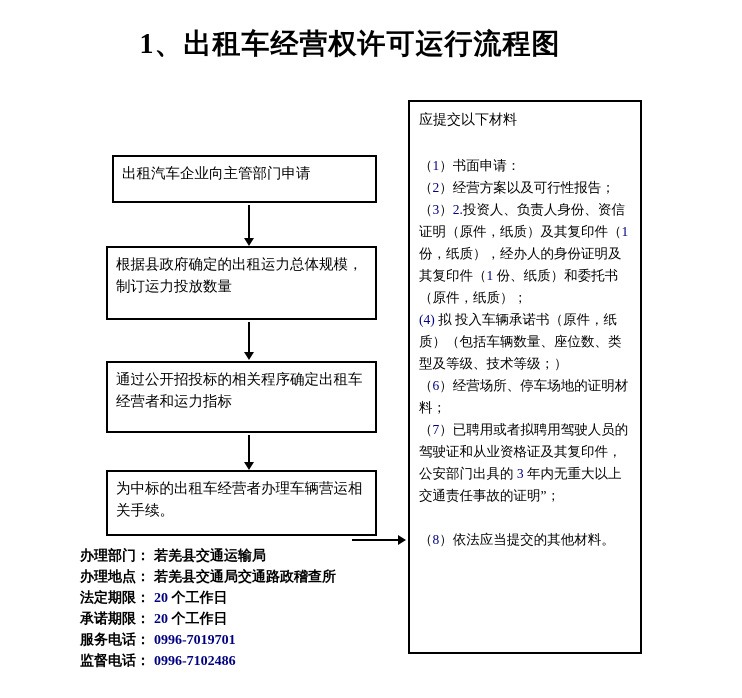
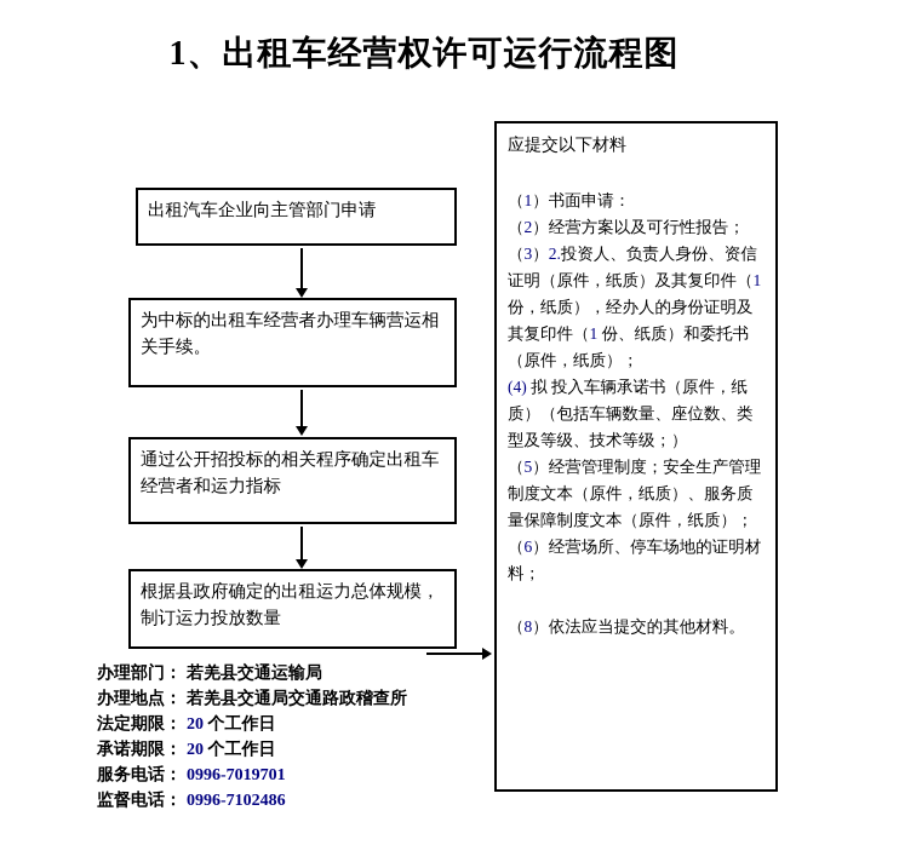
  1、出租车经营权许可运行流程图
  出租汽车企业向主管部门申请
- 根据县政府确定的出租运力总体规模，制订运力投放数量
+ 为中标的出租车经营者办理车辆营运相关手续。
  通过公开招投标的相关程序确定出租车经营者和运力指标
- 为中标的出租车经营者办理车辆营运相关手续。
+ 根据县政府确定的出租运力总体规模，制订运力投放数量
  应提交以下材料
  （1）书面申请：
  （2）经营方案以及可行性报告；
  （3）2.投资人、负责人身份、资信证明（原件，纸质）及其复印件（1份，纸质），经办人的身份证明及其复印件（1 份、纸质）和委托书（原件，纸质）；
  (4) 拟 投入车辆承诺书（原件，纸质）（包括车辆数量、座位数、类型及等级、技术等级；）
+ （5）经营管理制度；安全生产管理制度文本（原件，纸质）、服务质量保障制度文本（原件，纸质）；
  （6）经营场所、停车场地的证明材料；
- （7）已聘用或者拟聘用驾驶人员的驾驶证和从业资格证及其复印件，公安部门出具的 3 年内无重大以上交通责任事故的证明”；
  （8）依法应当提交的其他材料。
  办理部门： 若羌县交通运输局
  办理地点： 若羌县交通局交通路政稽查所
  法定期限： 20 个工作日
  承诺期限： 20 个工作日
  服务电话： 0996-7019701
  监督电话： 0996-7102486
